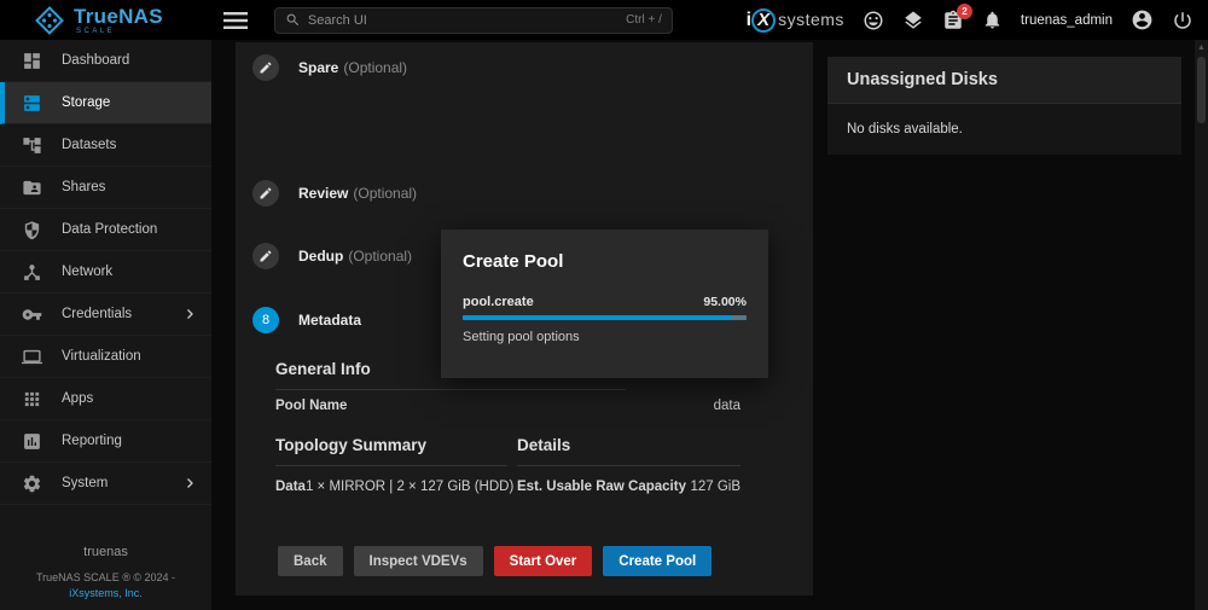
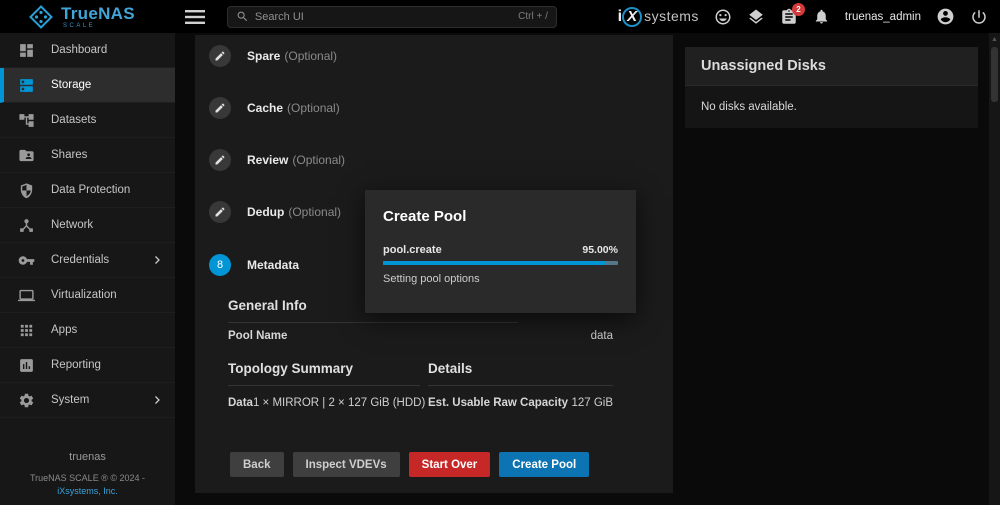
  TrueNAS
  Search UI
  Ctrl + /
  i
  X
  systems
  2
  truenas_admin
  Dashboard
  Storage
  Datasets
  Shares
  Data Protection
  Network
  Credentials
  Virtualization
  Apps
  Reporting
  System
  truenas
  TrueNAS SCALE ® © 2024 -
  iXsystems, Inc.
  Spare (Optional)
+ Cache (Optional)
  Review (Optional)
  Dedup (Optional)
  8
  Metadata
  General Info
  Pool Name
  data
  Topology Summary
  Data
  1 × MIRROR | 2 × 127 GiB (HDD)
  Details
  Est. Usable Raw Capacity
  127 GiB
  Back
  Inspect VDEVs
  Start Over
  Create Pool
  Create Pool
  pool.create
  95.00%
  Setting pool options
  Unassigned Disks
  No disks available.
